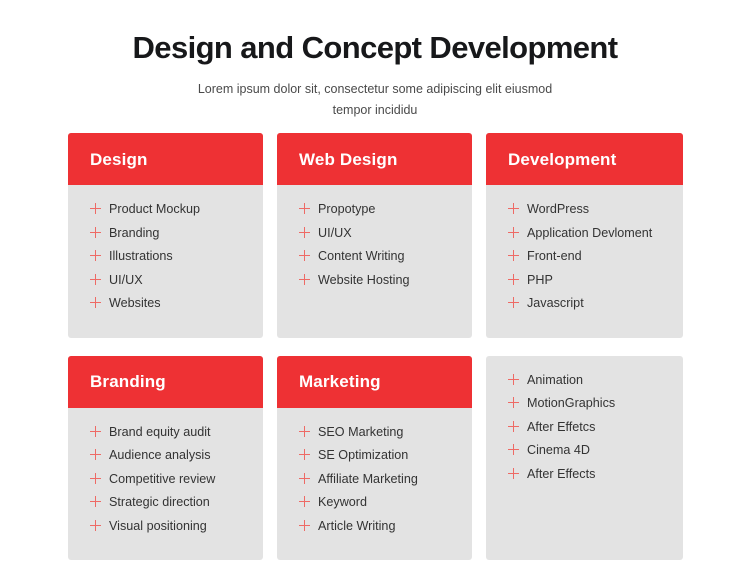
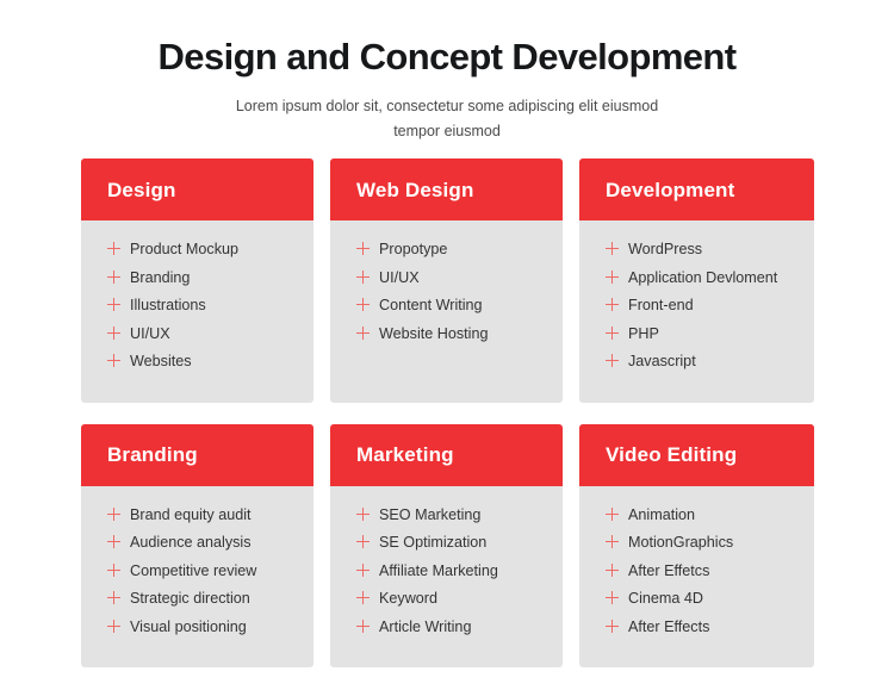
  Design and Concept Development
- Lorem ipsum dolor sit, consectetur some adipiscing elit eiusmod tempor incididu
+ Lorem ipsum dolor sit, consectetur some adipiscing elit eiusmod tempor eiusmod
  Design
  Product Mockup
  Branding
  Illustrations
  UI/UX
  Websites
  Web Design
  Propotype
  UI/UX
  Content Writing
  Website Hosting
  Development
  WordPress
  Application Devloment
  Front-end
  PHP
  Javascript
  Branding
  Brand equity audit
  Audience analysis
  Competitive review
  Strategic direction
  Visual positioning
  Marketing
  SEO Marketing
  SE Optimization
  Affiliate Marketing
  Keyword
  Article Writing
+ Video Editing
  Animation
  MotionGraphics
  After Effetcs
  Cinema 4D
  After Effects
